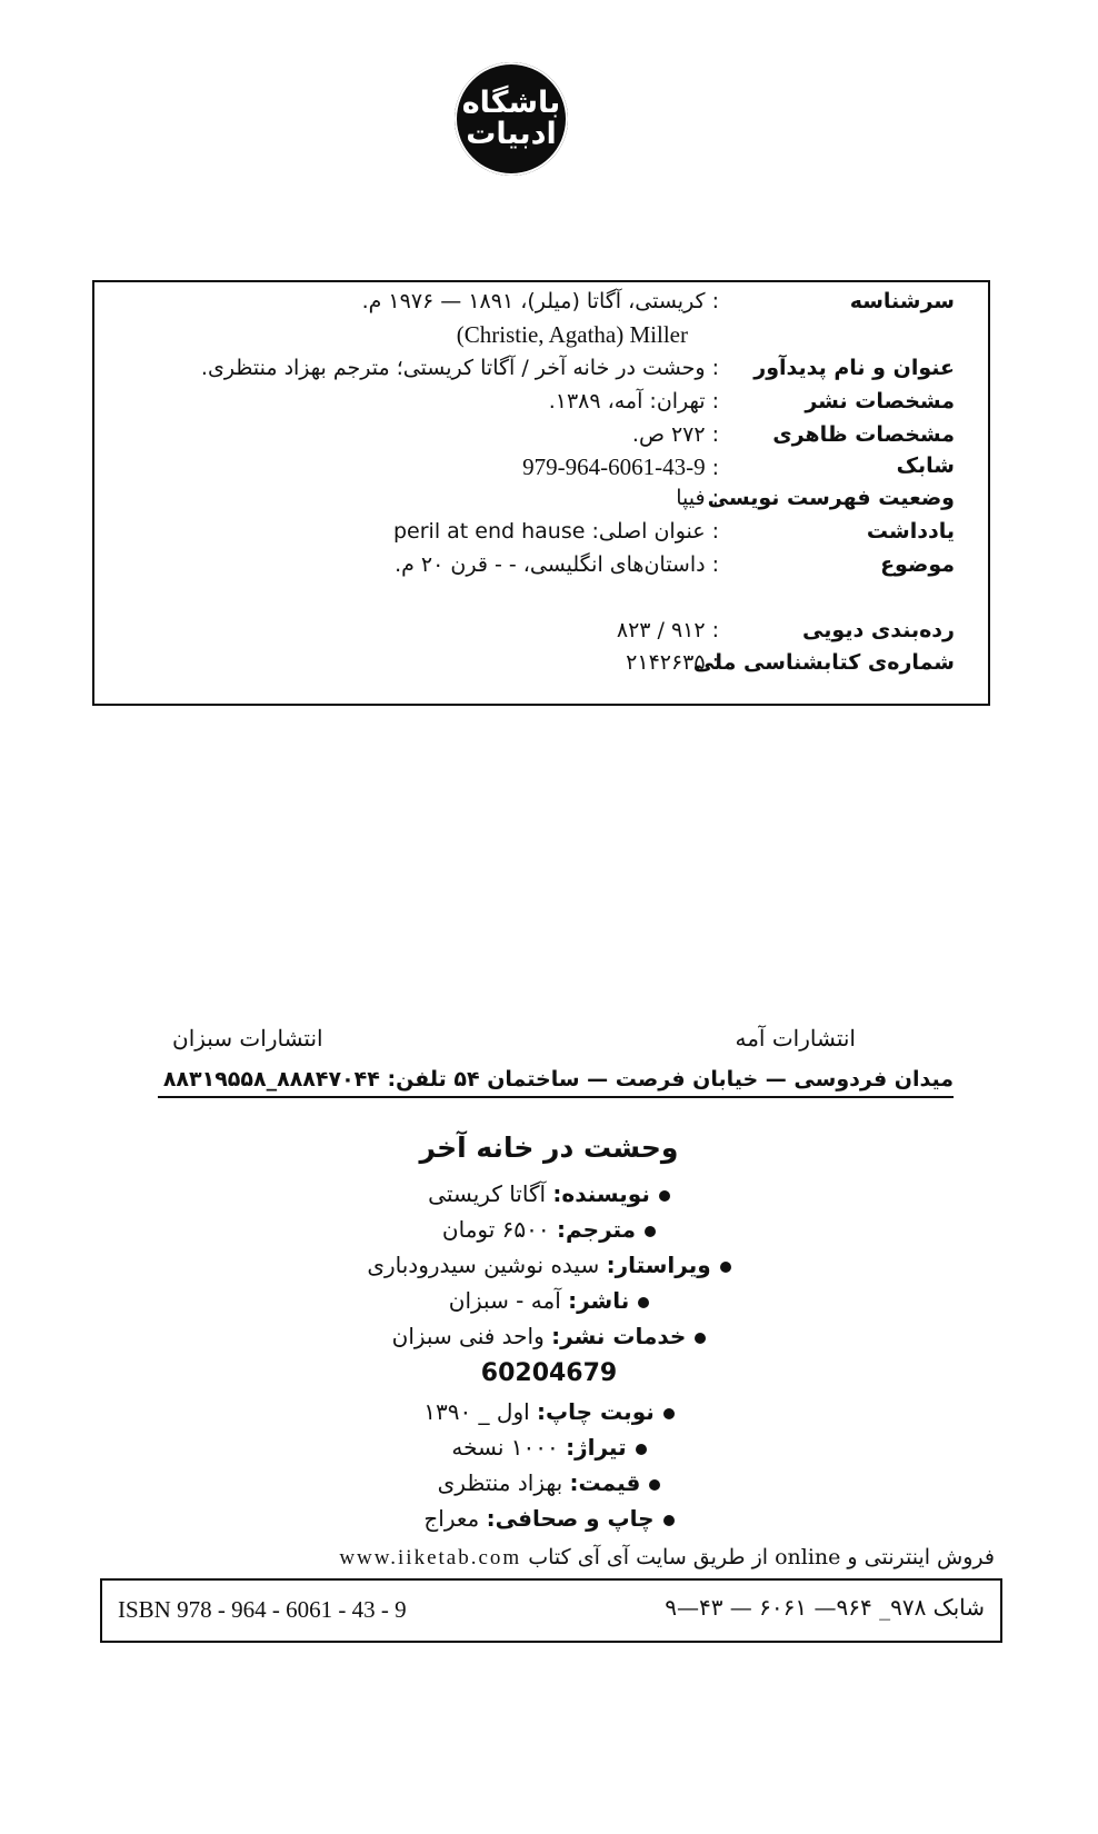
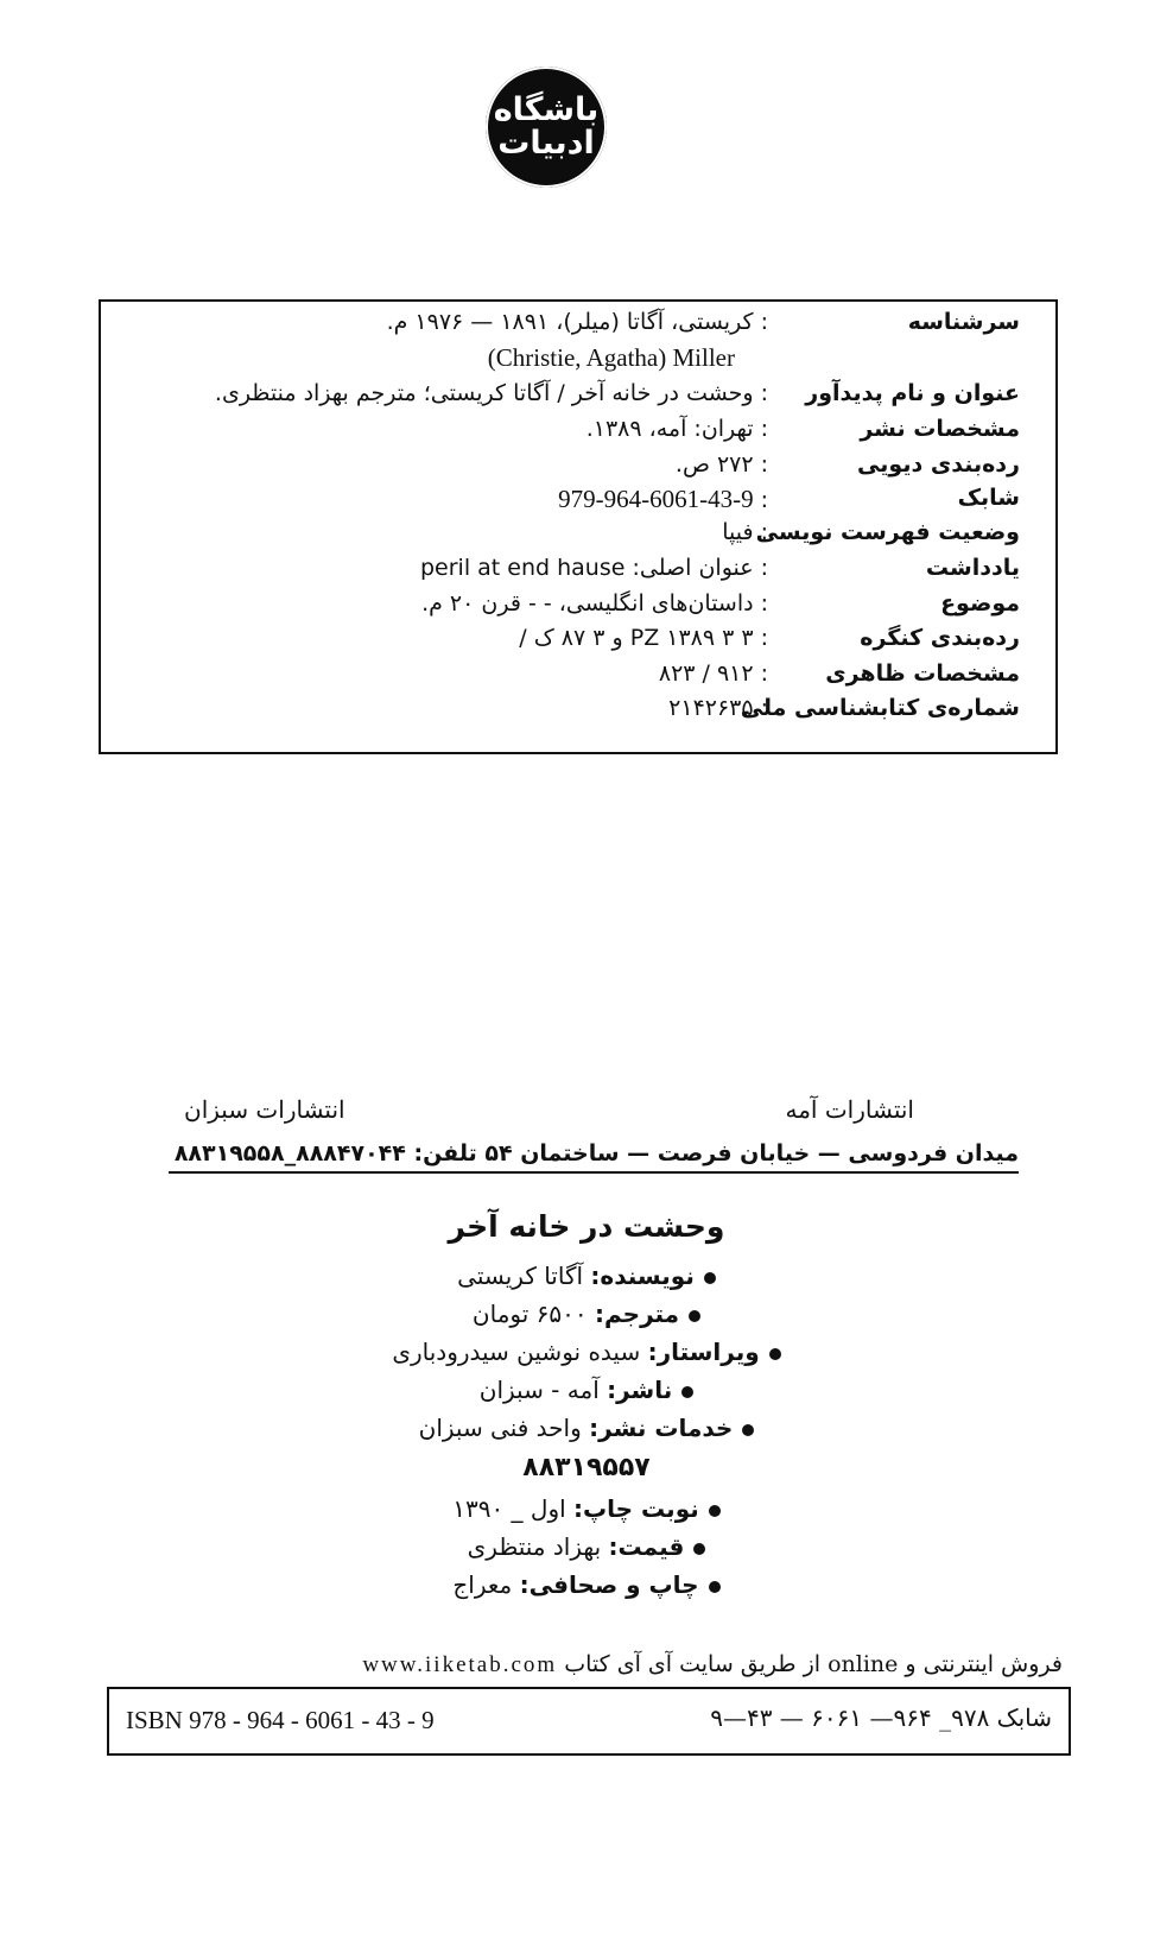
  باشگاه
  ادبیات
  سرشناسه
  :کریستی، آگاتا (میلر)، ۱۸۹۱ — ۱۹۷۶ م.
  (Christie, Agatha) Miller
  عنوان و نام پدیدآور
  :وحشت در خانه آخر / آگاتا کریستی؛ مترجم بهزاد منتظری.
  مشخصات نشر
  :تهران: آمه، ۱۳۸۹.
- مشخصات ظاهری
+ رده‌بندی دیویی
  :۲۷۲ ص.
  شابک
  :979-964-6061-43-9
  وضعیت فهرست نویسی
  :فیپا
  یادداشت
  :عنوان اصلی: peril at end hause
  موضوع
  :داستان‌های انگلیسی، - - قرن ۲۰ م.
+ رده‌بندی کنگره
+ :۳ PZ ۱۳۸۹ ۳ و ۳ ۸۷ ک /
- رده‌بندی دیویی
+ مشخصات ظاهری
  :۹۱۲ / ۸۲۳
  شماره‌ی کتابشناسی ملی
  :۲۱۴۲۶۳۵
  انتشارات آمه
  انتشارات سبزان
  میدان فردوسی — خیابان فرصت — ساختمان ۵۴ تلفن: ۸۸۸۴۷۰۴۴_۸۸۳۱۹۵۵۸
  وحشت در خانه آخر
  نویسنده: آگاتا کریستی
  مترجم: ۶۵۰۰ تومان
  ویراستار: سیده نوشین سیدرودباری
  ناشر: آمه - سبزان
  خدمات نشر: واحد فنی سبزان
- 60204679
+ ۸۸۳۱۹۵۵۷
  نوبت چاپ: اول _ ۱۳۹۰
- تیراژ: ۱۰۰۰ نسخه
  قیمت: بهزاد منتظری
  چاپ و صحافی: معراج
  فروش اینترنتی و online از طریق سایت آی آی کتاب www.iiketab.com
  ISBN 978 - 964 - 6061 - 43 - 9
  شابک ۹۷۸_ ۹۶۴— ۶۰۶۱ — ۴۳—۹
